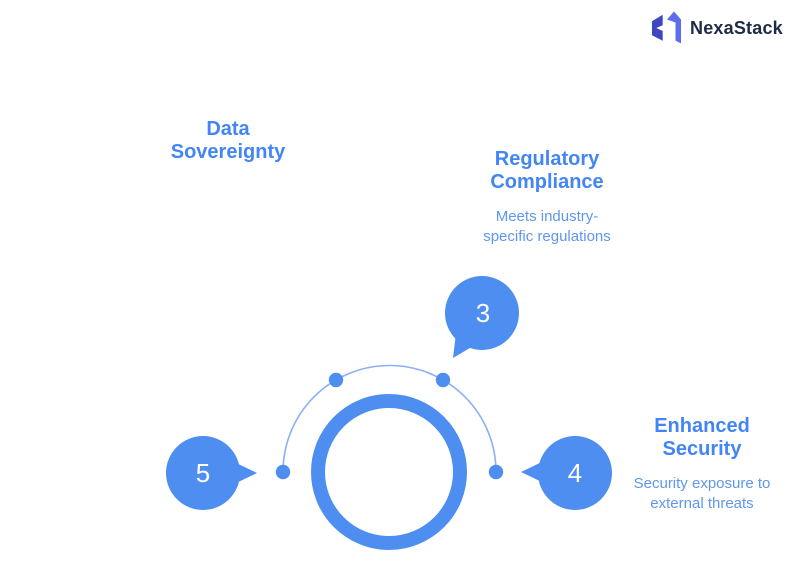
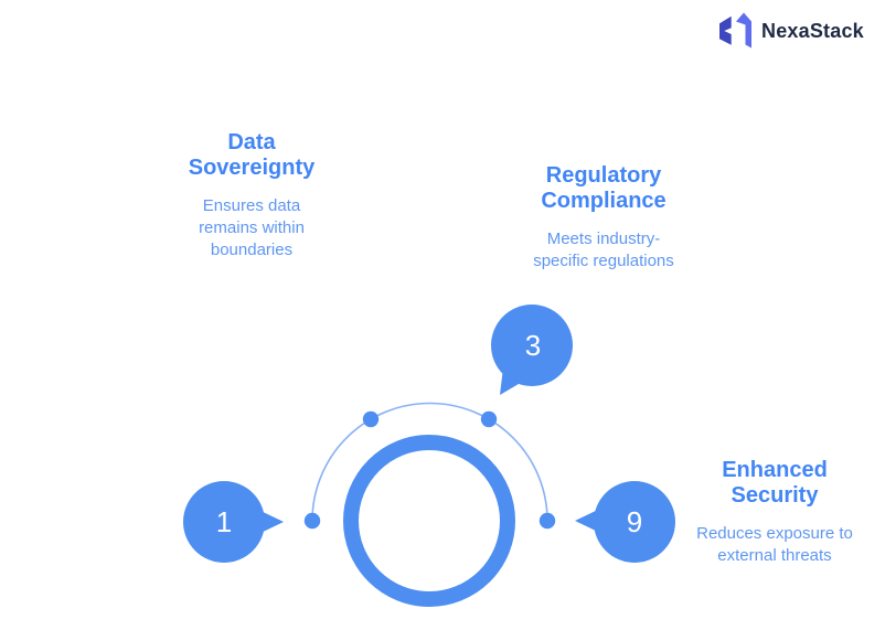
  NexaStack
- 5
+ 1
  3
- 4
+ 9
  Data Sovereignty
+ Ensures data remains within boundaries
  Regulatory Compliance
  Meets industry-specific regulations
  Enhanced Security
- Security exposure to external threats
+ Reduces exposure to external threats
